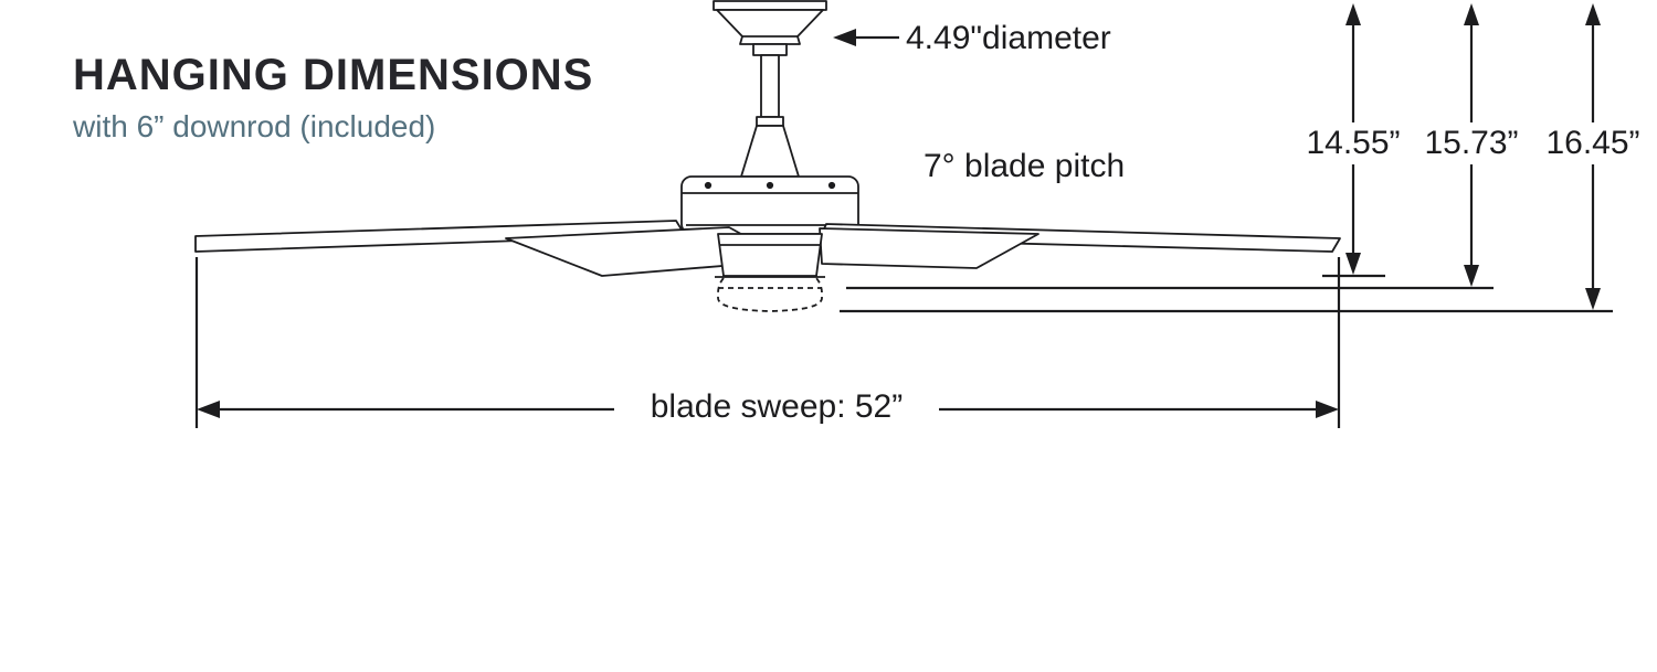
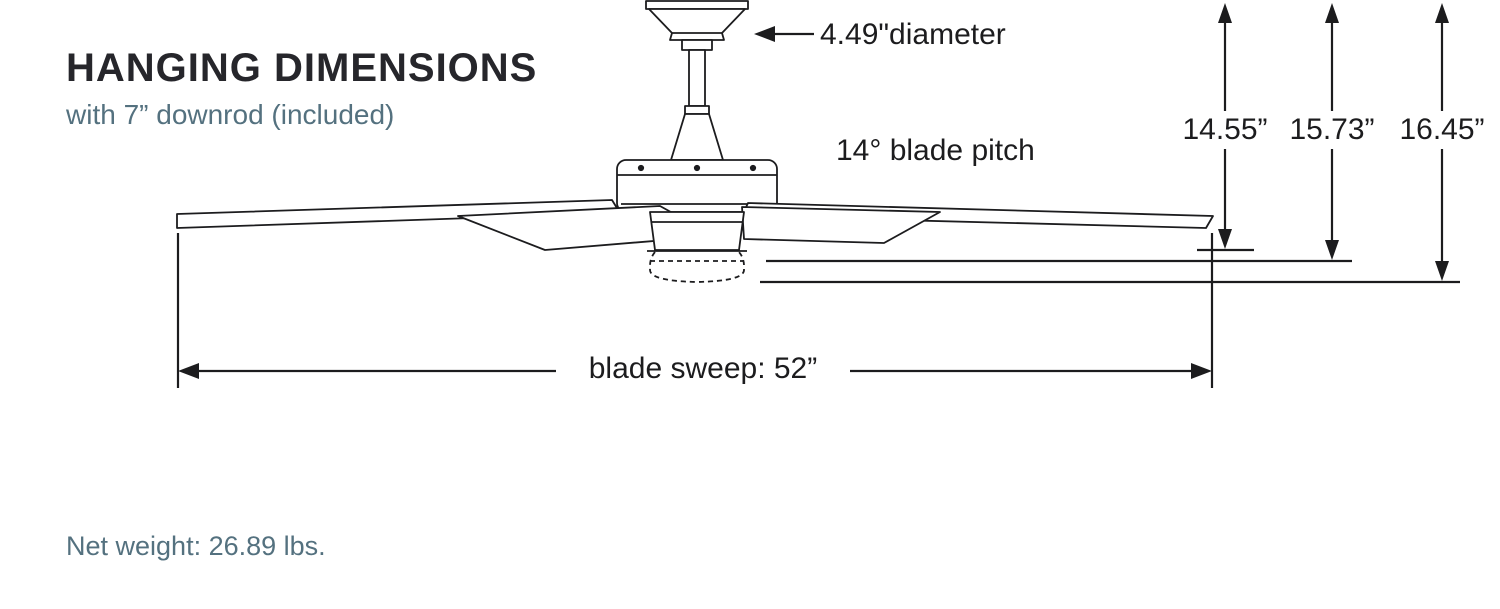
  HANGING DIMENSIONS
- with 6” downrod (included)
+ with 7” downrod (included)
  4.49"diameter
- 7° blade pitch
+ 14° blade pitch
  14.55”
  15.73”
  16.45”
  blade sweep: 52”
+ Net weight: 26.89 lbs.
